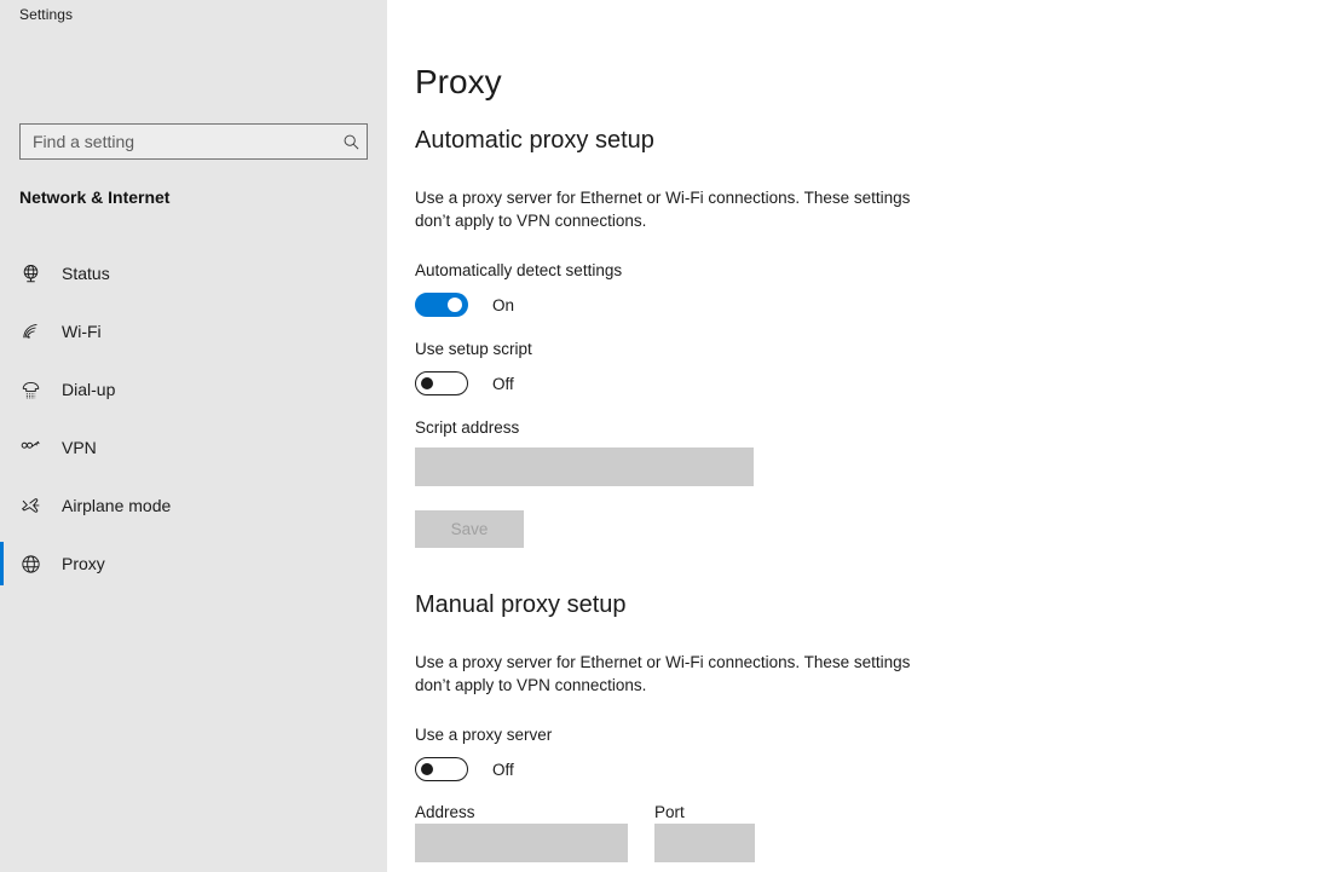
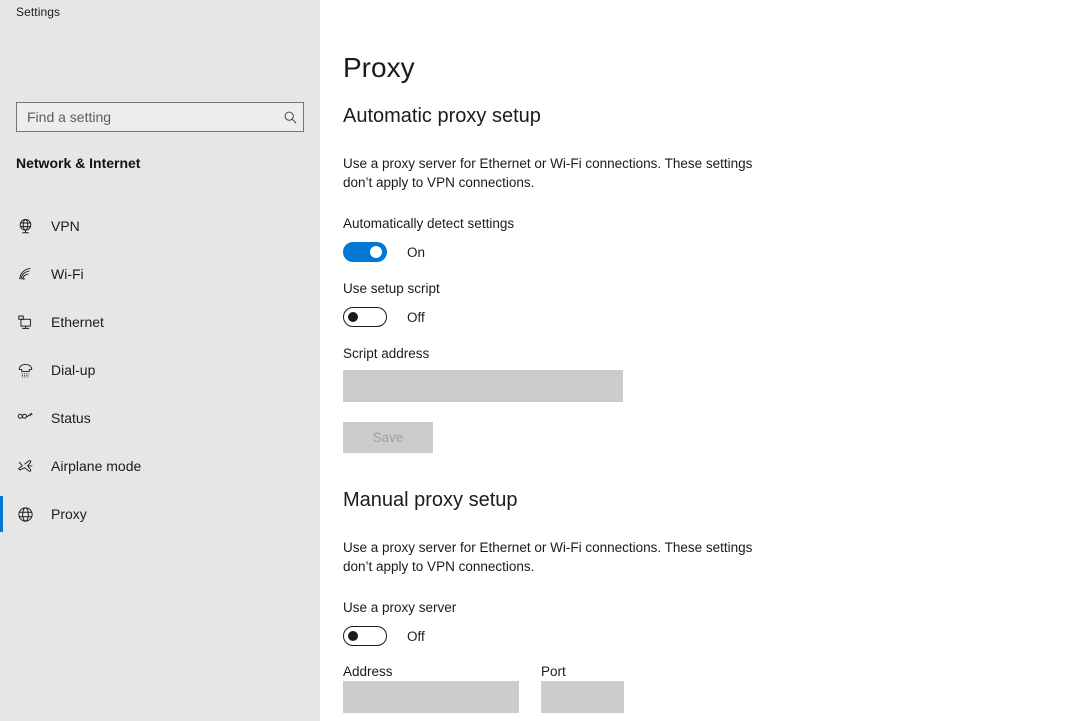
  Settings
  Find a setting
  Network & Internet
- Status
+ VPN
  Wi-Fi
+ Ethernet
  Dial-up
- VPN
+ Status
  Airplane mode
  Proxy
  Proxy
  Automatic proxy setup
  Use a proxy server for Ethernet or Wi-Fi connections. These settings don’t apply to VPN connections.
  Automatically detect settings
  On
  Use setup script
  Off
  Script address
  Save
  Manual proxy setup
  Use a proxy server for Ethernet or Wi-Fi connections. These settings don’t apply to VPN connections.
  Use a proxy server
  Off
  Address
  Port
